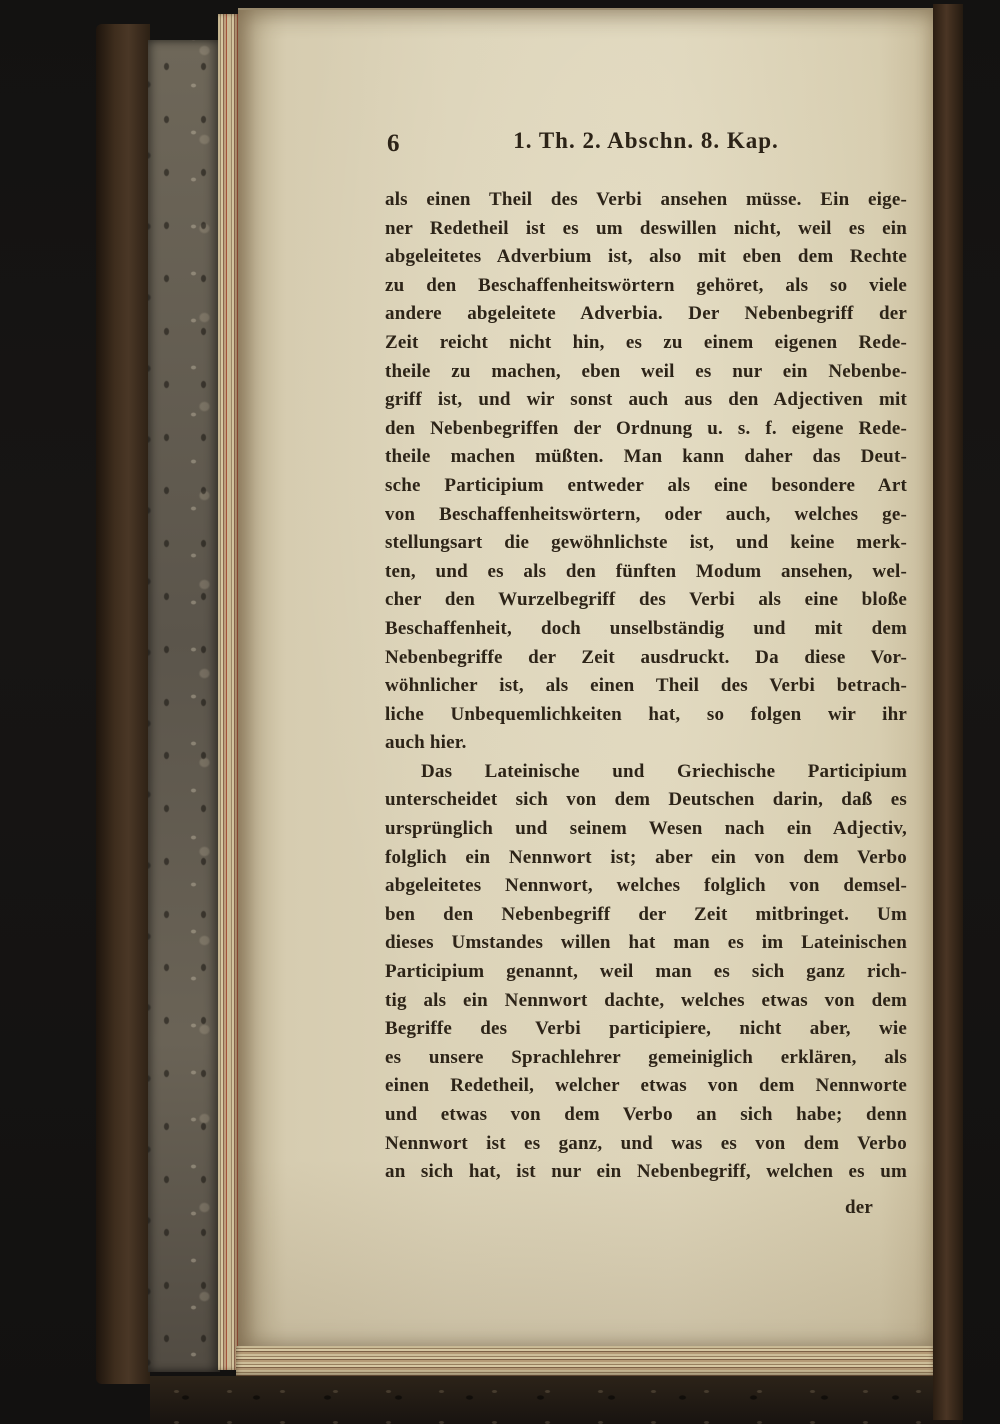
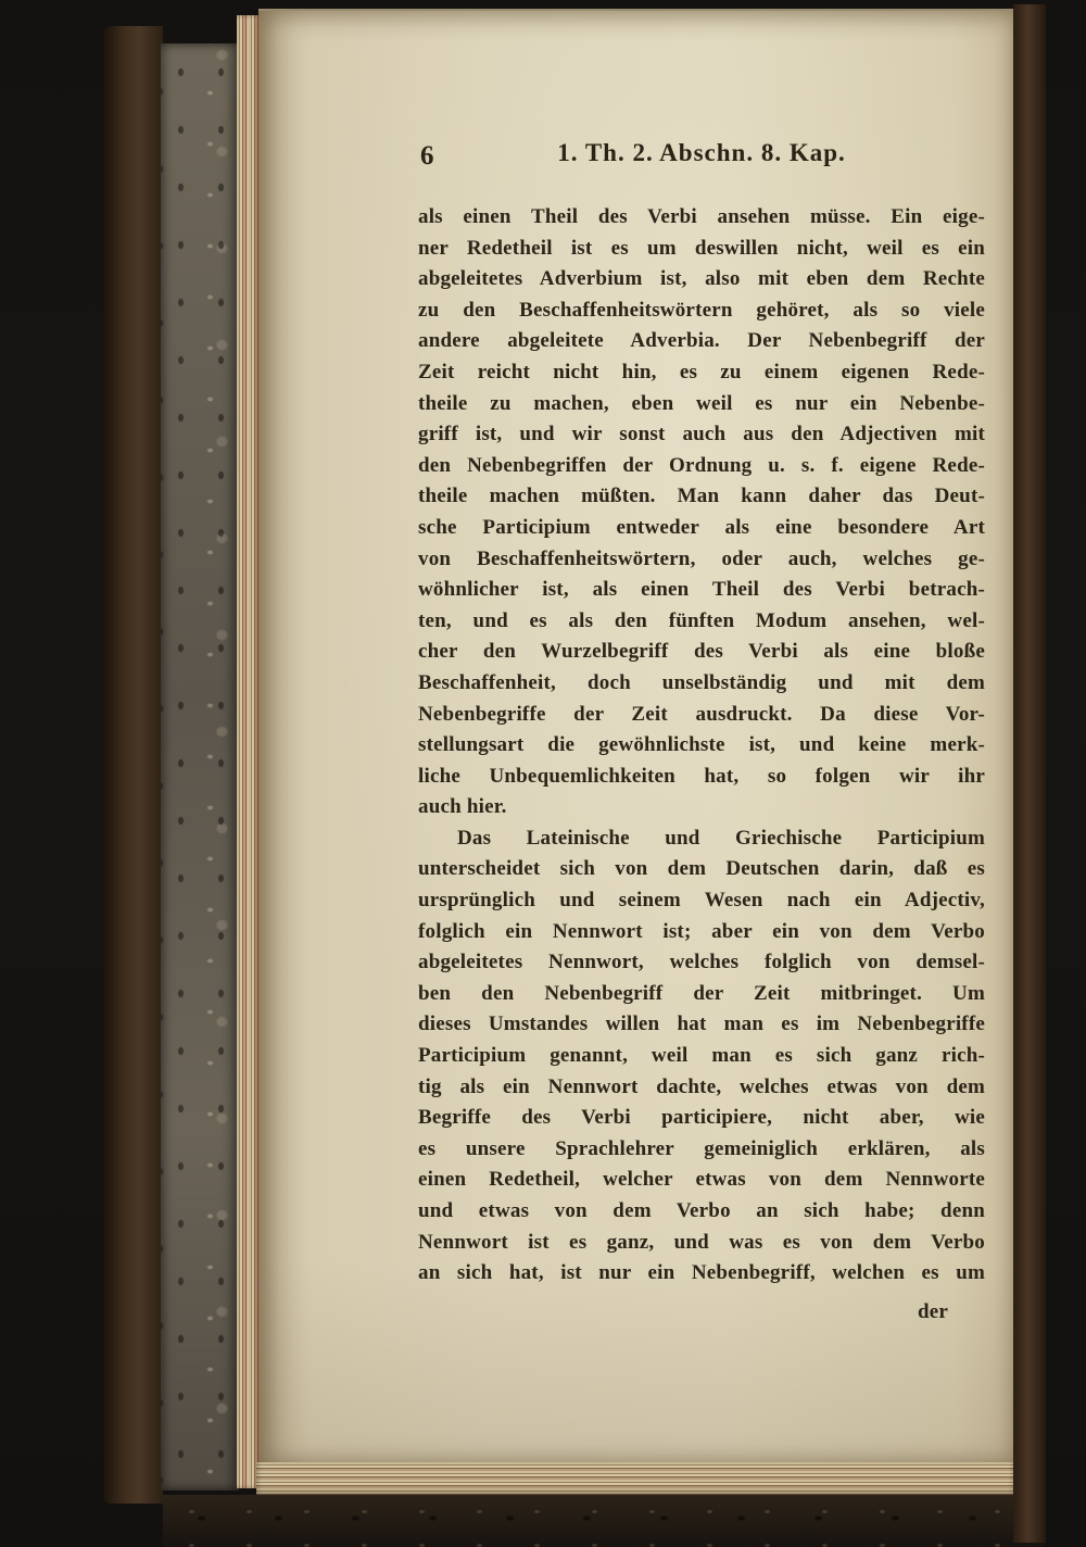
  6
  1. Th. 2. Abschn. 8. Kap.
  als einen Theil des Verbi ansehen müsse. Ein eige-
  ner Redetheil ist es um deswillen nicht, weil es ein
  abgeleitetes Adverbium ist, also mit eben dem Rechte
  zu den Beschaffenheitswörtern gehöret, als so viele
  andere abgeleitete Adverbia. Der Nebenbegriff der
  Zeit reicht nicht hin, es zu einem eigenen Rede-
  theile zu machen, eben weil es nur ein Nebenbe-
  griff ist, und wir sonst auch aus den Adjectiven mit
  den Nebenbegriffen der Ordnung u. s. f. eigene Rede-
  theile machen müßten. Man kann daher das Deut-
  sche Participium entweder als eine besondere Art
  von Beschaffenheitswörtern, oder auch, welches ge-
- stellungsart die gewöhnlichste ist, und keine merk-
+ wöhnlicher ist, als einen Theil des Verbi betrach-
  ten, und es als den fünften Modum ansehen, wel-
  cher den Wurzelbegriff des Verbi als eine bloße
  Beschaffenheit, doch unselbständig und mit dem
  Nebenbegriffe der Zeit ausdruckt. Da diese Vor-
- wöhnlicher ist, als einen Theil des Verbi betrach-
+ stellungsart die gewöhnlichste ist, und keine merk-
  liche Unbequemlichkeiten hat, so folgen wir ihr
  auch hier.
  Das Lateinische und Griechische Participium
  unterscheidet sich von dem Deutschen darin, daß es
  ursprünglich und seinem Wesen nach ein Adjectiv,
  folglich ein Nennwort ist; aber ein von dem Verbo
  abgeleitetes Nennwort, welches folglich von demsel-
  ben den Nebenbegriff der Zeit mitbringet. Um
- dieses Umstandes willen hat man es im Lateinischen
+ dieses Umstandes willen hat man es im Nebenbegriffe
  Participium genannt, weil man es sich ganz rich-
  tig als ein Nennwort dachte, welches etwas von dem
  Begriffe des Verbi participiere, nicht aber, wie
  es unsere Sprachlehrer gemeiniglich erklären, als
  einen Redetheil, welcher etwas von dem Nennworte
  und etwas von dem Verbo an sich habe; denn
  Nennwort ist es ganz, und was es von dem Verbo
  an sich hat, ist nur ein Nebenbegriff, welchen es um
  der
